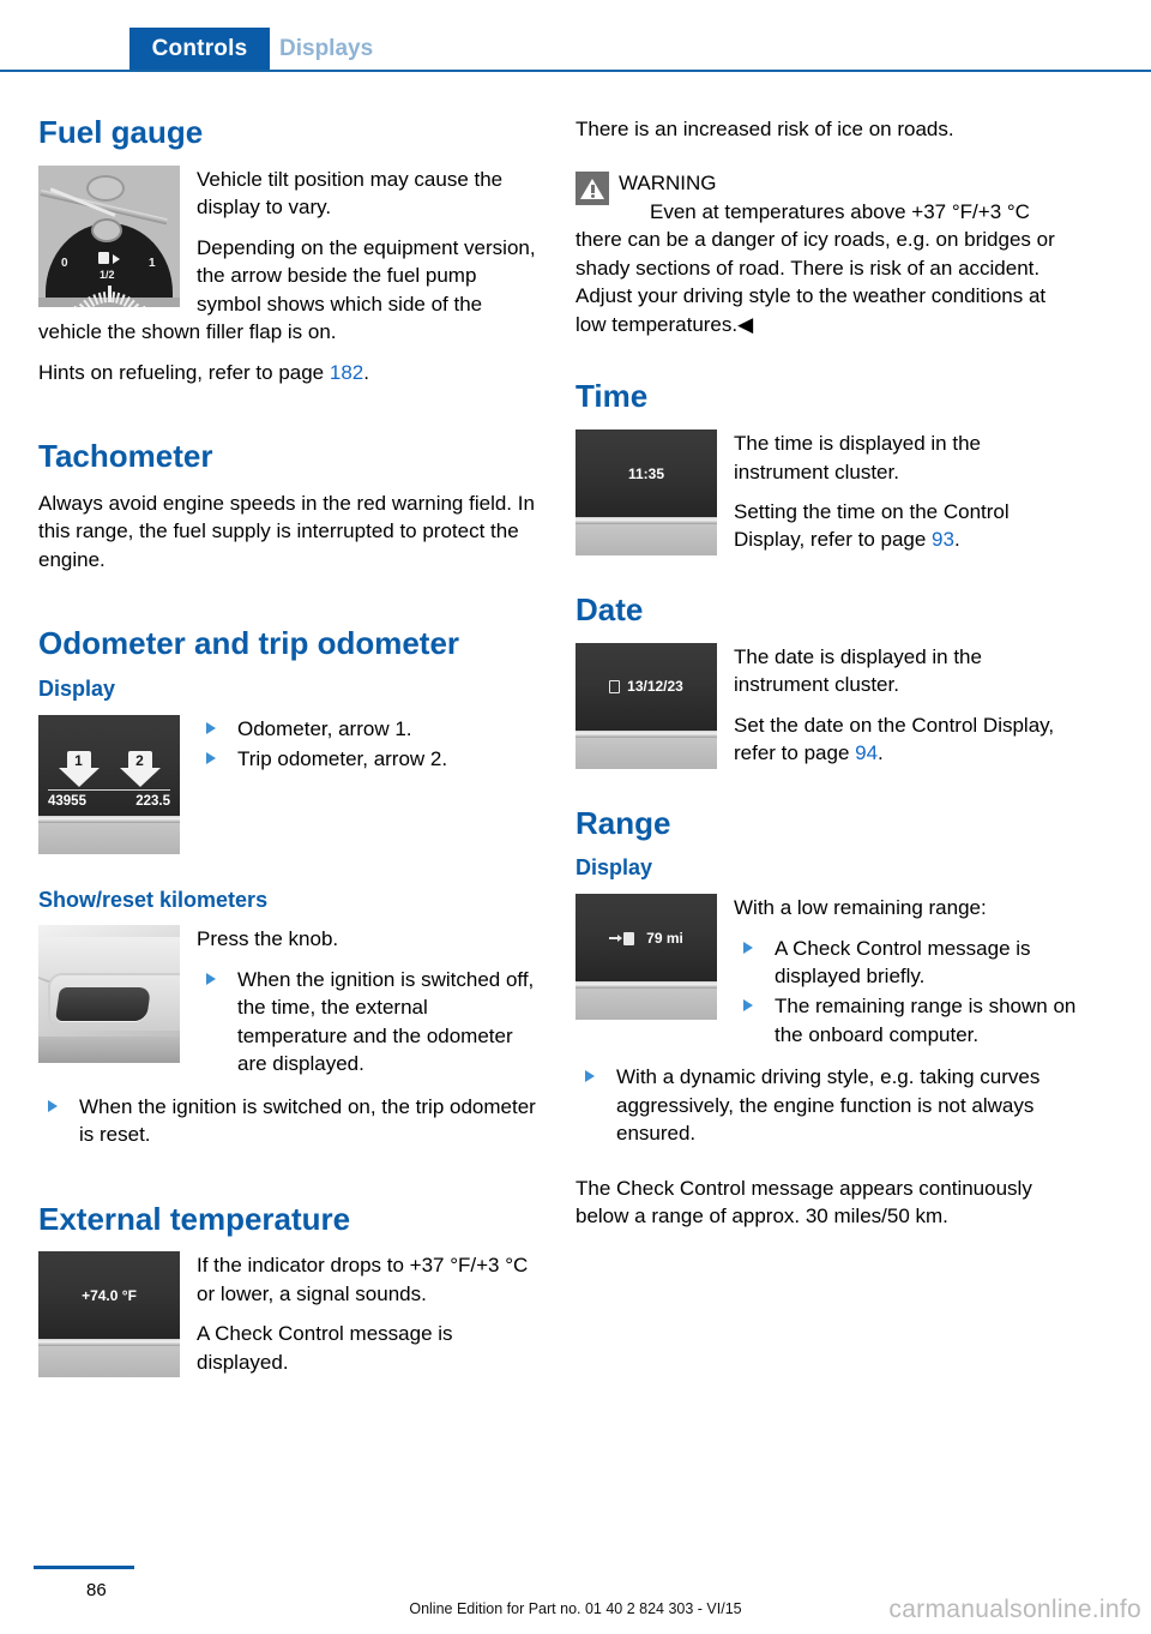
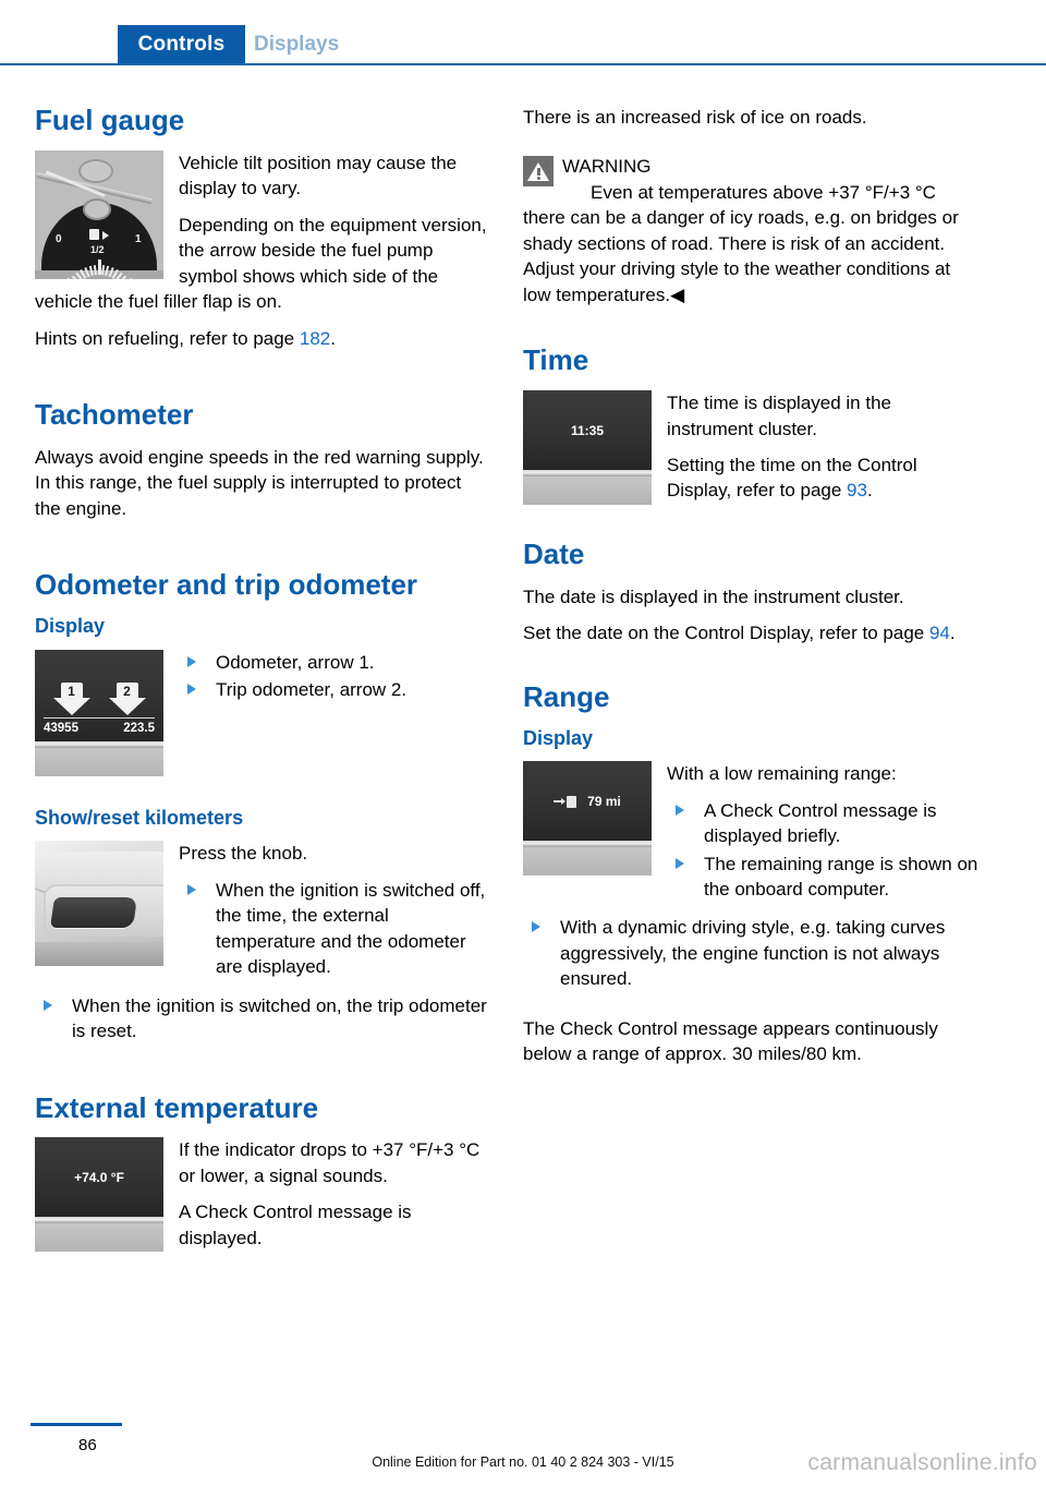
  Controls
  Displays
  Fuel gauge
  0
  1/2
  1
  Vehicle tilt position may cause the display to vary.
- Depending on the equipment version, the arrow beside the fuel pump symbol shows which side of the vehicle the shown filler flap is on.
+ Depending on the equipment version, the arrow beside the fuel pump symbol shows which side of the vehicle the fuel filler flap is on.
  Hints on refueling, refer to page 182.
  Tachometer
- Always avoid engine speeds in the red warning field. In this range, the fuel supply is interrupted to protect the engine.
+ Always avoid engine speeds in the red warning supply. In this range, the fuel supply is interrupted to protect the engine.
  Odometer and trip odometer
  Display
  1
  2
  43955
  223.5
  Odometer, arrow 1.
  Trip odometer, arrow 2.
  Show/reset kilometers
  Press the knob.
  When the ignition is switched off, the time, the external temperature and the odometer are displayed.
  When the ignition is switched on, the trip odometer is reset.
  External temperature
  +74.0 °F
  If the indicator drops to +37 °F/+3 °C or lower, a signal sounds.
  A Check Control message is displayed.
  There is an increased risk of ice on roads.
  WARNING
  Even at temperatures above +37 °F/+3 °C there can be a danger of icy roads, e.g. on bridges or shady sections of road. There is risk of an accident. Adjust your driving style to the weather conditions at low temperatures.◀
  Time
  11:35
  The time is displayed in the instrument cluster.
  Setting the time on the Control Display, refer to page 93.
  Date
- 13/12/23
  The date is displayed in the instrument cluster.
  Set the date on the Control Display, refer to page 94.
  Range
  Display
  79 mi
  With a low remaining range:
  A Check Control message is displayed briefly.
  The remaining range is shown on the onboard computer.
  With a dynamic driving style, e.g. taking curves aggressively, the engine function is not always ensured.
- The Check Control message appears continuously below a range of approx. 30 miles/50 km.
+ The Check Control message appears continuously below a range of approx. 30 miles/80 km.
  86
  Online Edition for Part no. 01 40 2 824 303 - VI/15
  carmanualsonline.info
